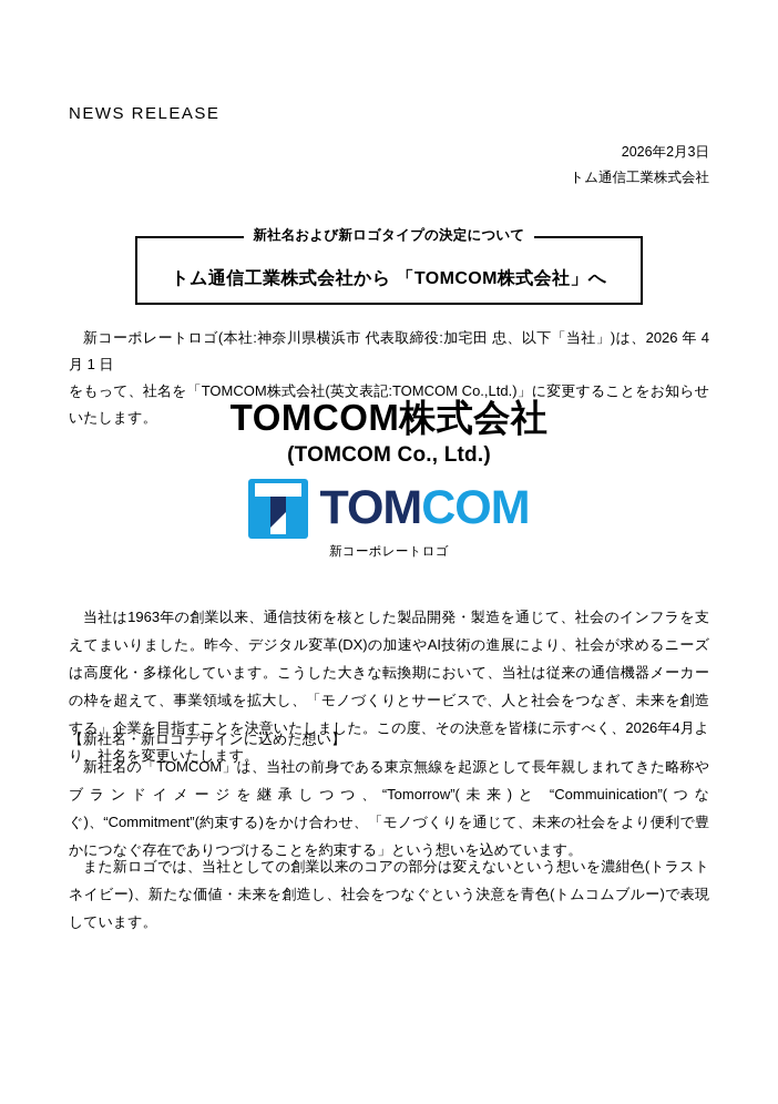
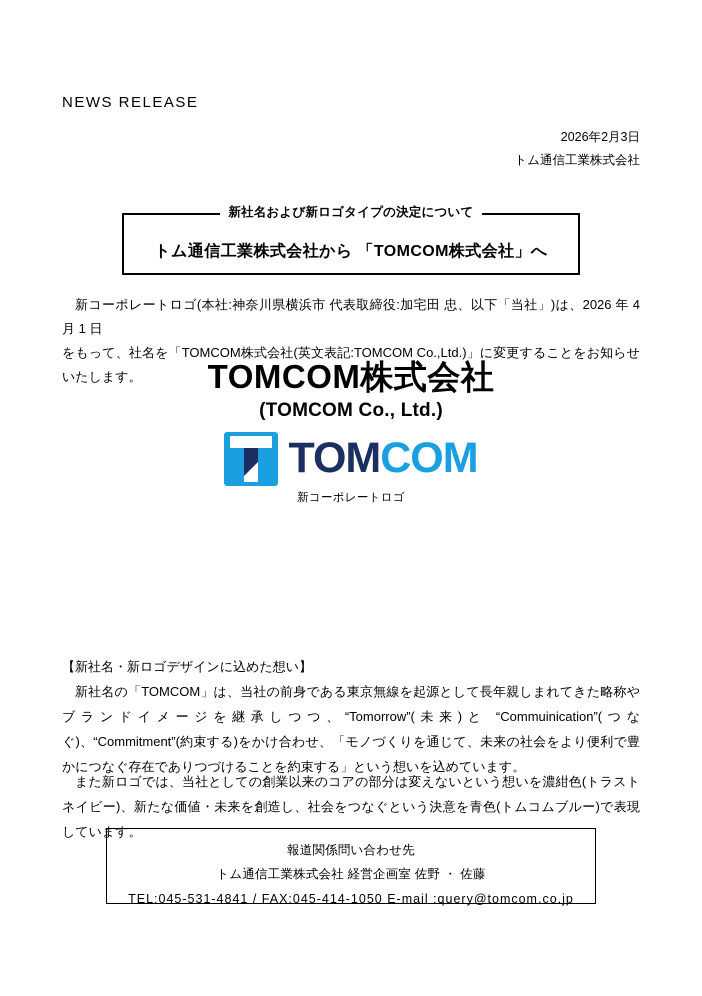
  NEWS RELEASE
  2026年2月3日
  トム通信工業株式会社
  新社名および新ロゴタイプの決定について
  トム通信工業株式会社から 「TOMCOM株式会社」へ
  新コーポレートロゴ(本社:神奈川県横浜市 代表取締役:加宅田 忠、以下「当社」)は、2026 年 4 月 1 日
  をもって、社名を「TOMCOM株式会社(英文表記:TOMCOM Co.,Ltd.)」に変更することをお知らせいたします。
  TOMCOM株式会社
  (TOMCOM Co., Ltd.)
  TOMCOM
  新コーポレートロゴ
- 当社は1963年の創業以来、通信技術を核とした製品開発・製造を通じて、社会のインフラを支えてまいりました。昨今、デジタル変革(DX)の加速やAI技術の進展により、社会が求めるニーズは高度化・多様化しています。こうした大きな転換期において、当社は従来の通信機器メーカーの枠を超えて、事業領域を拡大し、「モノづくりとサービスで、人と社会をつなぎ、未来を創造する」企業を目指すことを決意いたしました。この度、その決意を皆様に示すべく、2026年4月より、社名を変更いたします。
  【新社名・新ロゴデザインに込めた想い】
  新社名の「TOMCOM」は、当社の前身である東京無線を起源として長年親しまれてきた略称やブランドイメージを継承しつつ、“Tomorrow”(未来)と “Commuinication”(つなぐ)、“Commitment”(約束する)をかけ合わせ、「モノづくりを通じて、未来の社会をより便利で豊かにつなぐ存在でありつづけることを約束する」という想いを込めています。
  また新ロゴでは、当社としての創業以来のコアの部分は変えないという想いを濃紺色(トラストネイビー)、新たな価値・未来を創造し、社会をつなぐという決意を青色(トムコムブルー)で表現しています。
+ 報道関係問い合わせ先
+ トム通信工業株式会社 経営企画室 佐野 ・ 佐藤
+ TEL:045-531-4841 / FAX:045-414-1050 E-mail :query@tomcom.co.jp
